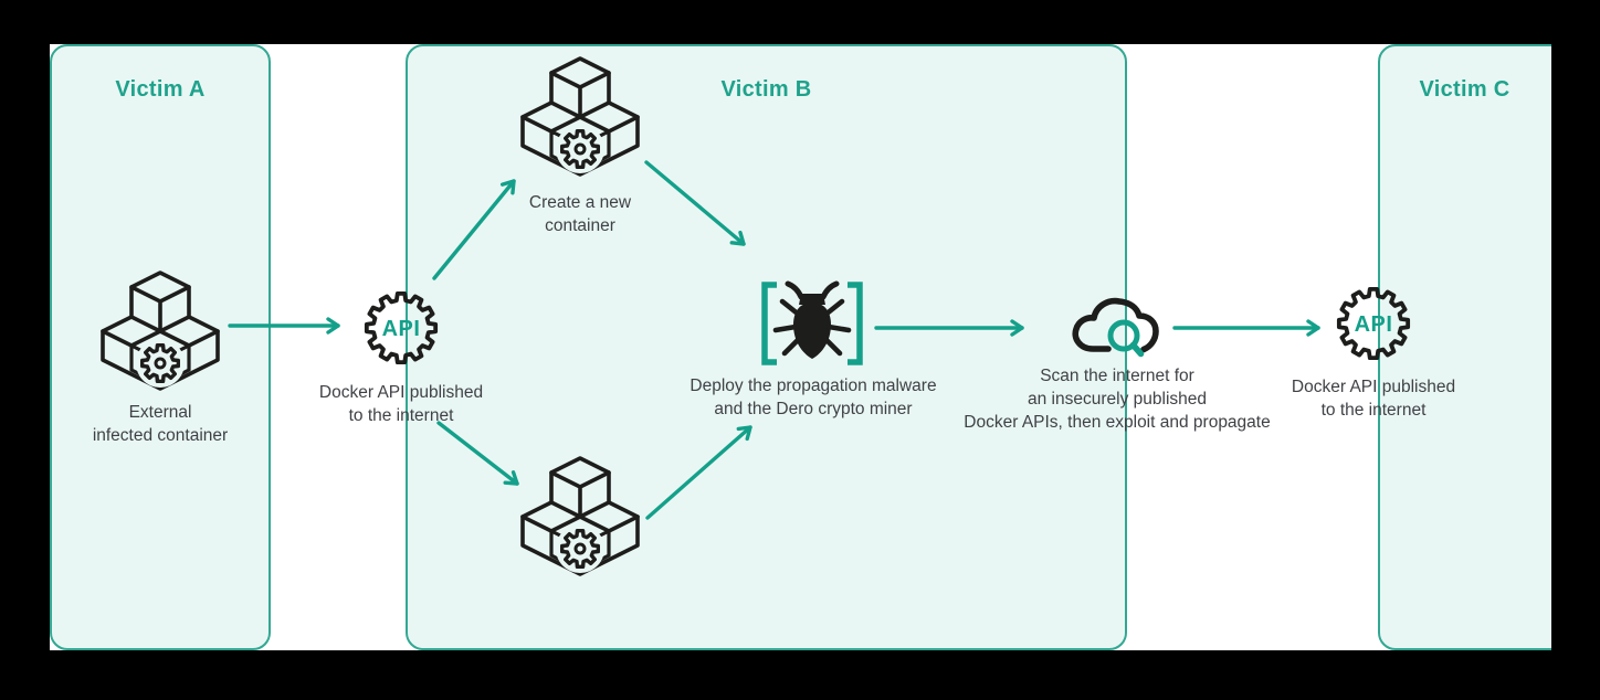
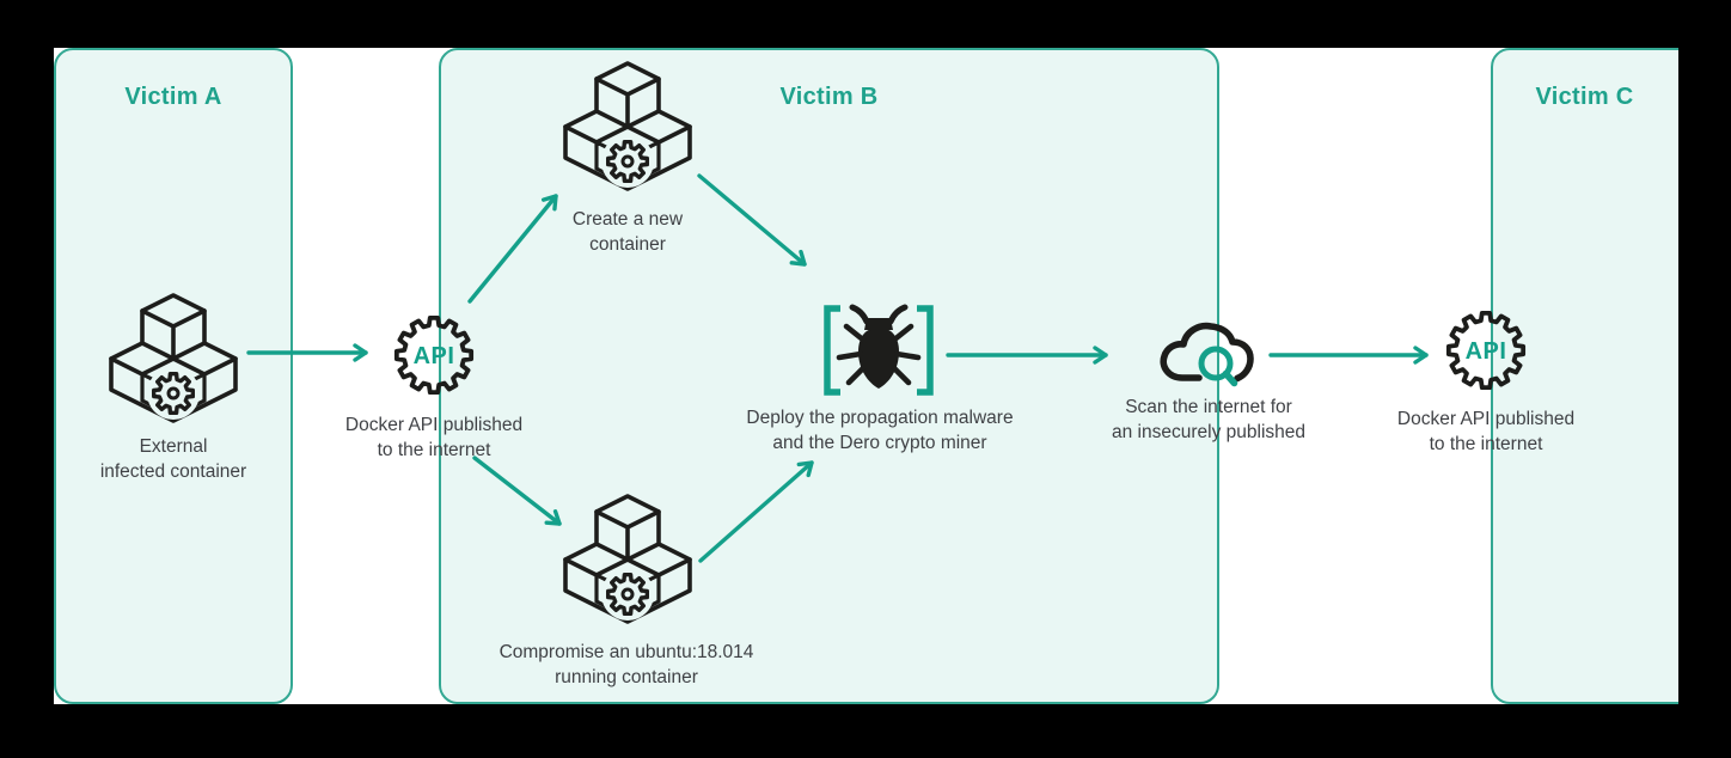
  Victim A
  Victim B
  Victim C
  API
  API
  External
  infected container
  Docker API published
  to the internet
  Create a new
  container
  Deploy the propagation malware
  and the Dero crypto miner
  Scan the internet for
  an insecurely published
- Docker APIs, then exploit and propagate
  Docker API published
  to the internet
+ Compromise an ubuntu:18.014
+ running container
